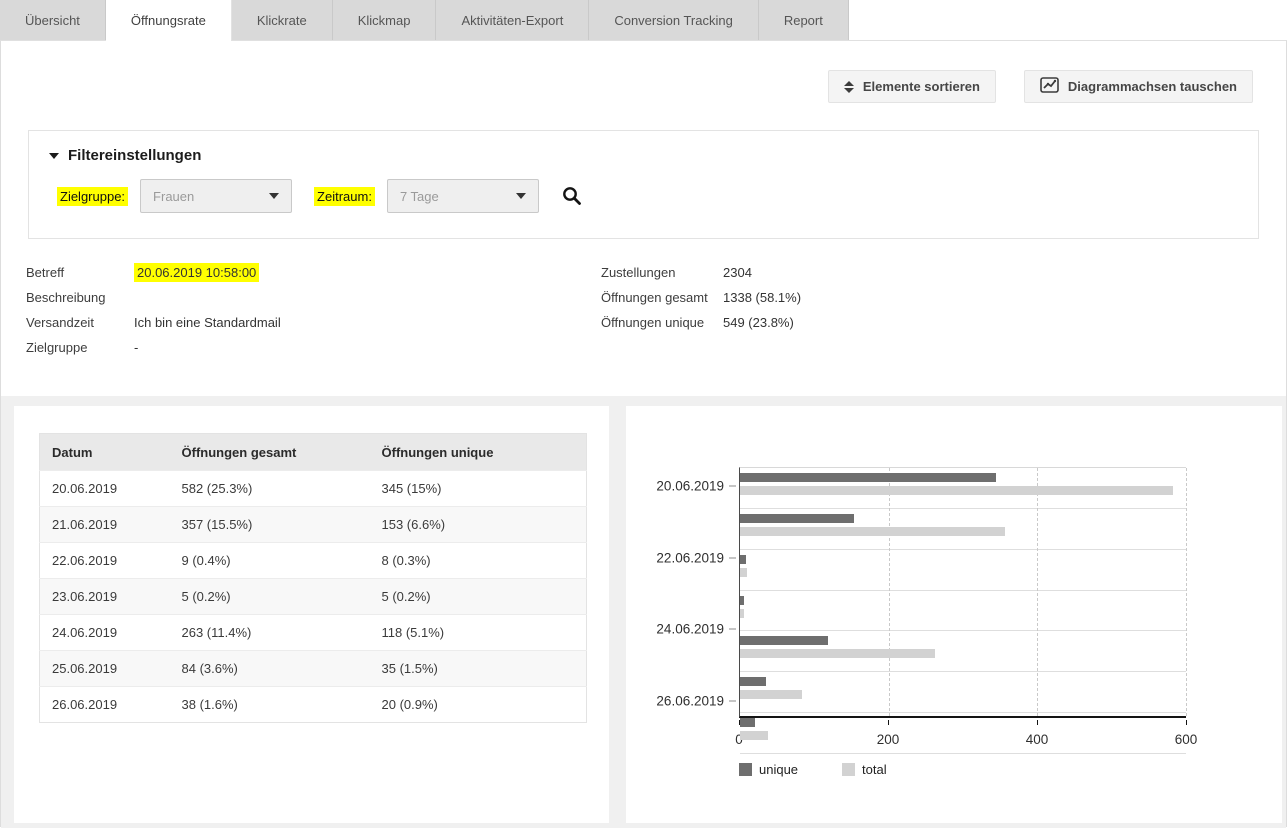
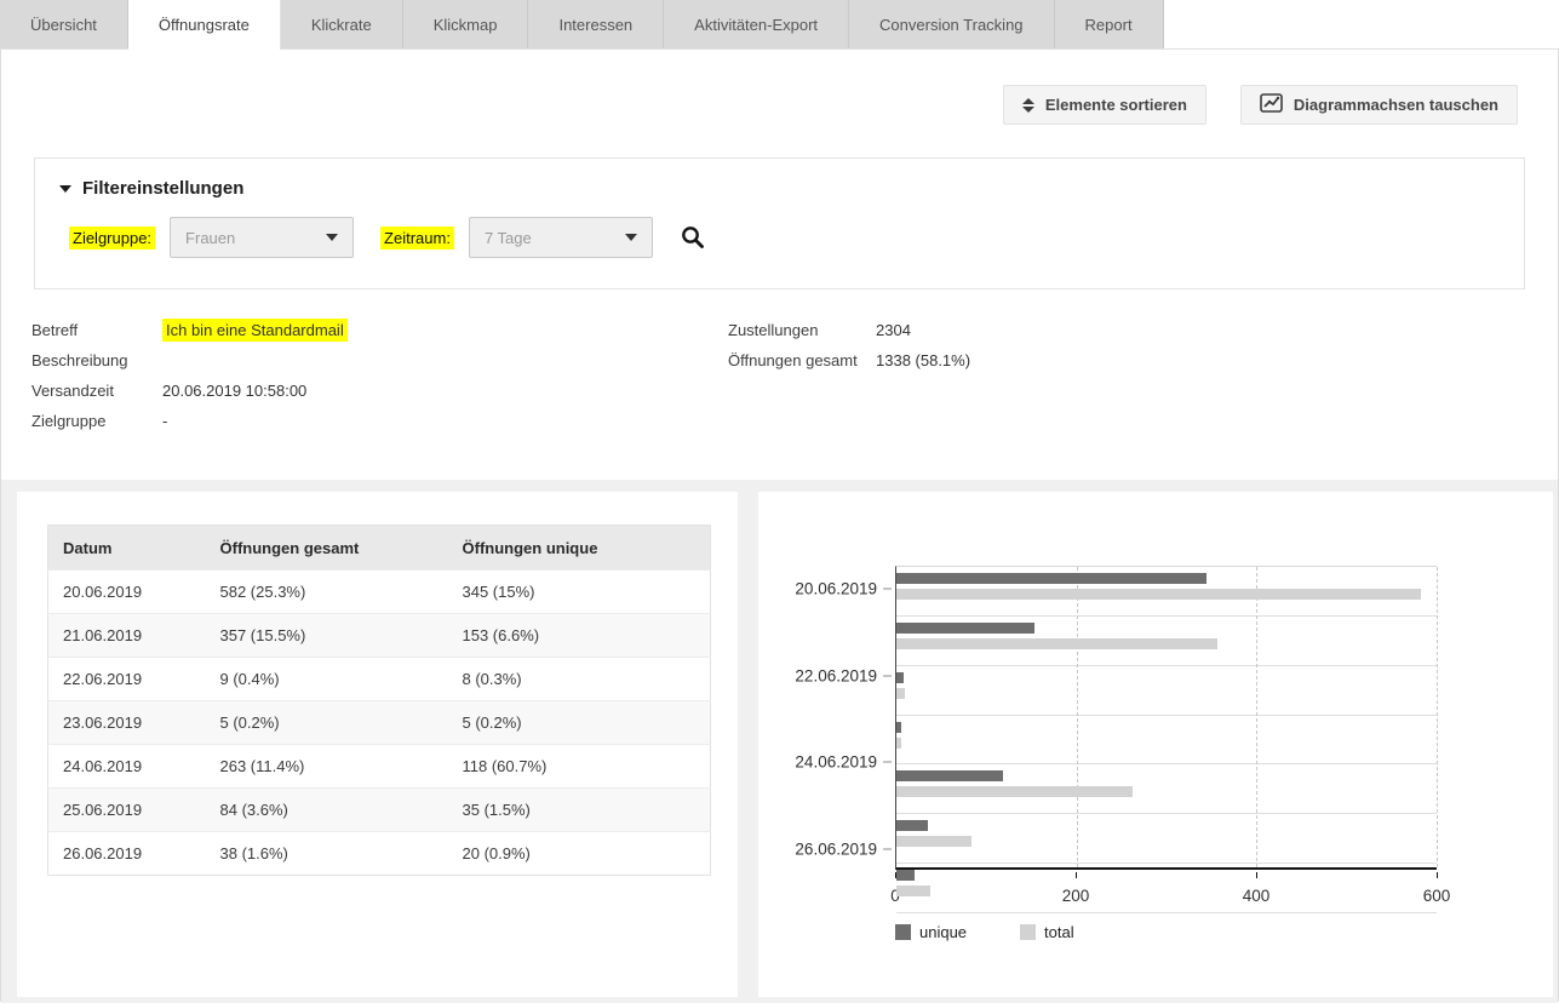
  Übersicht
  Öffnungsrate
  Klickrate
  Klickmap
+ Interessen
  Aktivitäten-Export
  Conversion Tracking
  Report
  Elemente sortieren
  Diagrammachsen tauschen
  Filtereinstellungen
  Zielgruppe:
  Frauen
  Zeitraum:
  7 Tage
  Betreff
- 20.06.2019 10:58:00
+ Ich bin eine Standardmail
  Beschreibung
  Versandzeit
- Ich bin eine Standardmail
+ 20.06.2019 10:58:00
  Zielgruppe
  -
  Zustellungen
  2304
  Öffnungen gesamt
  1338 (58.1%)
- Öffnungen unique
- 549 (23.8%)
  Datum	Öffnungen gesamt	Öffnungen unique
  20.06.2019	582 (25.3%)	345 (15%)
  21.06.2019	357 (15.5%)	153 (6.6%)
  22.06.2019	9 (0.4%)	8 (0.3%)
  23.06.2019	5 (0.2%)	5 (0.2%)
- 24.06.2019	263 (11.4%)	118 (5.1%)
+ 24.06.2019	263 (11.4%)	118 (60.7%)
  25.06.2019	84 (3.6%)	35 (1.5%)
  26.06.2019	38 (1.6%)	20 (0.9%)
  20.06.2019
  22.06.2019
  24.06.2019
  26.06.2019
  0
  200
  400
  600
  unique
  total
